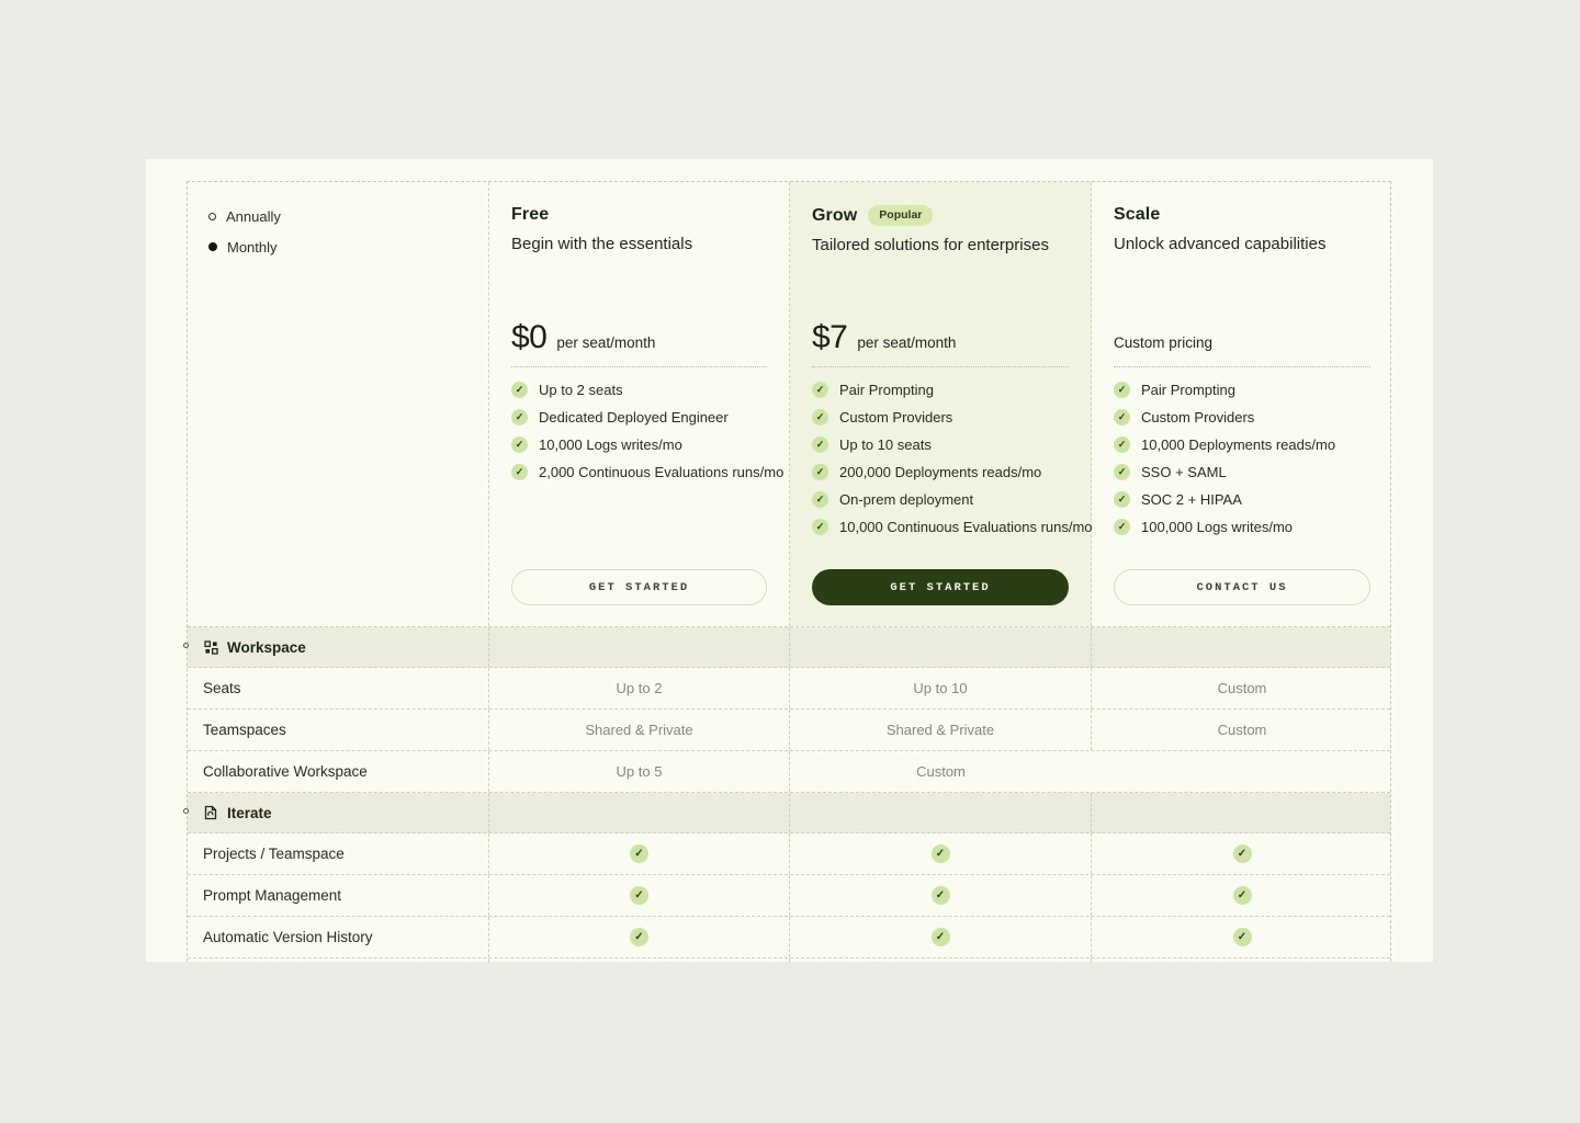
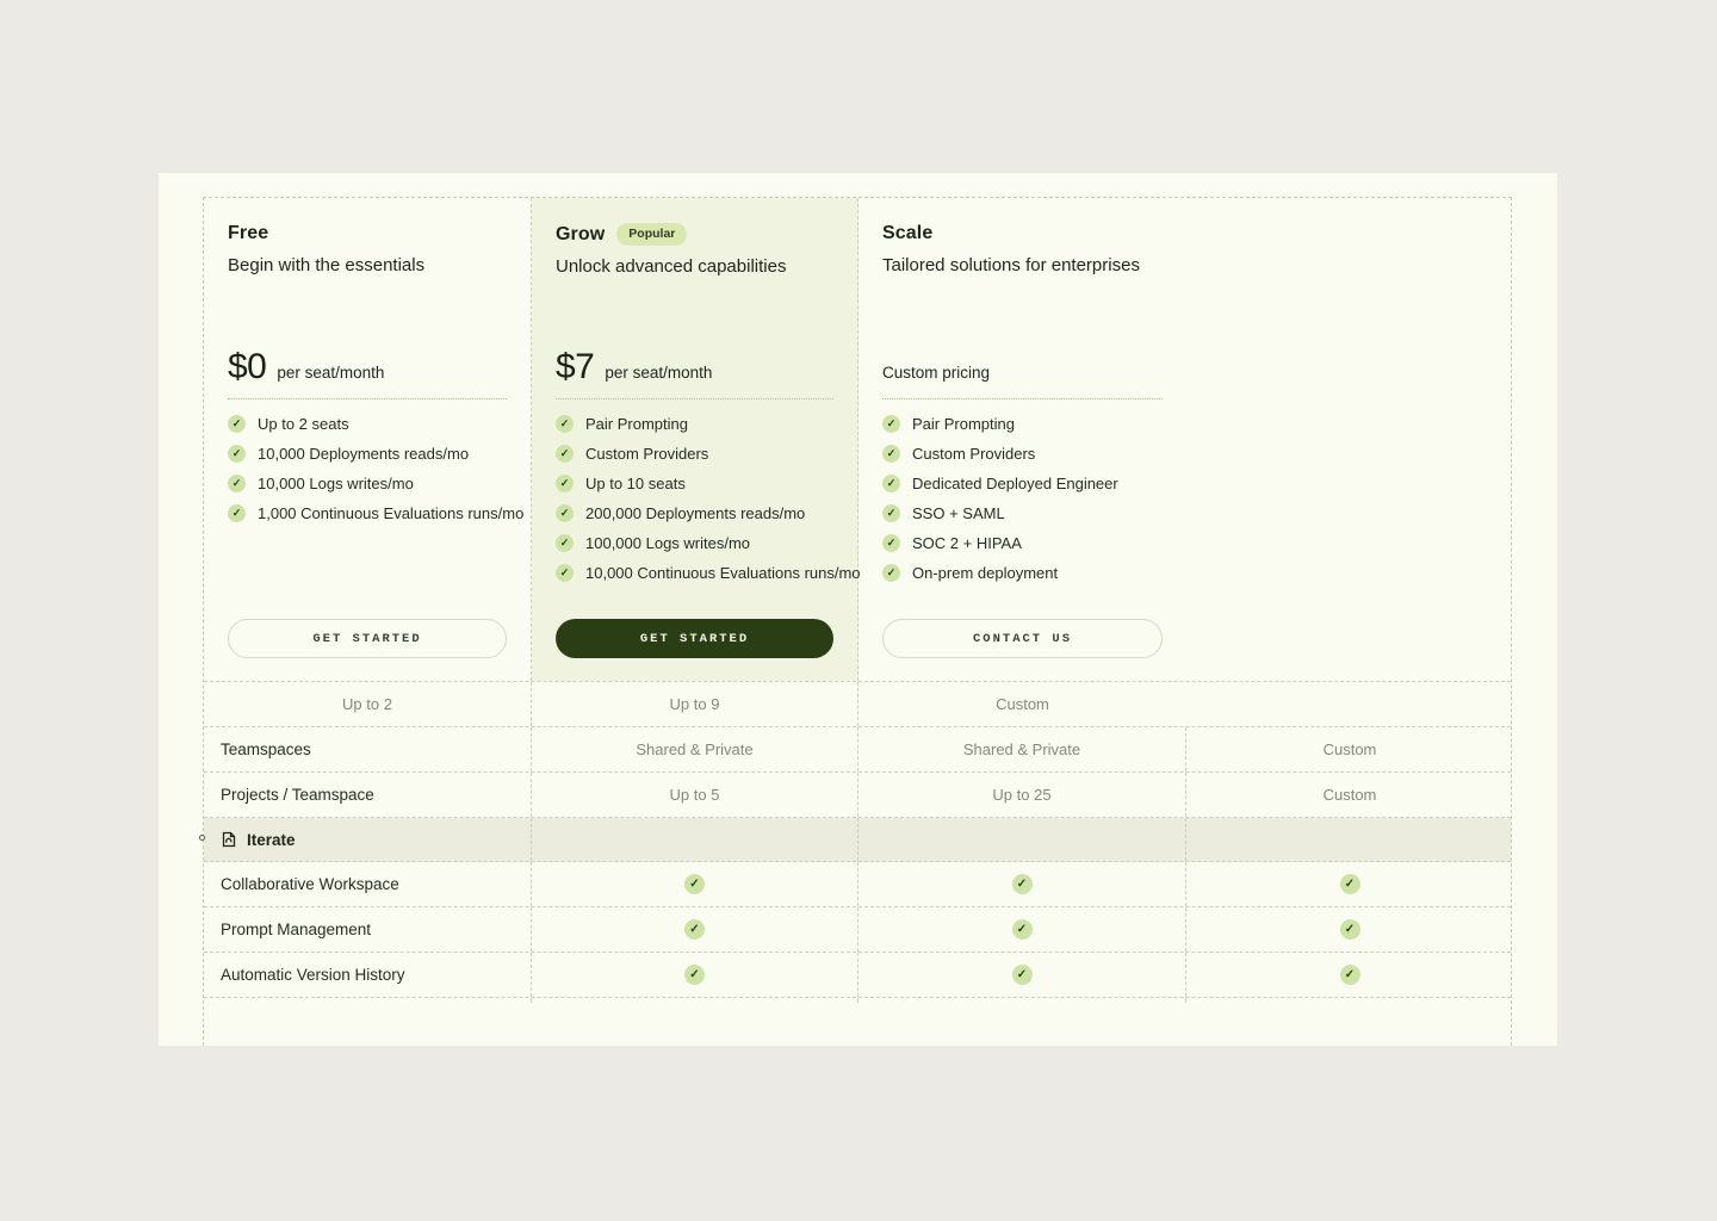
- Annually
- Monthly
  Free
  Begin with the essentials
  $0
  per seat/month
  ✓
  Up to 2 seats
  ✓
- Dedicated Deployed Engineer
+ 10,000 Deployments reads/mo
  ✓
  10,000 Logs writes/mo
  ✓
- 2,000 Continuous Evaluations runs/mo
+ 1,000 Continuous Evaluations runs/mo
  GET STARTED
  Grow
  Popular
- Tailored solutions for enterprises
+ Unlock advanced capabilities
  $7
  per seat/month
  ✓
  Pair Prompting
  ✓
  Custom Providers
  ✓
  Up to 10 seats
  ✓
  200,000 Deployments reads/mo
  ✓
- On-prem deployment
+ 100,000 Logs writes/mo
  ✓
  10,000 Continuous Evaluations runs/mo
  GET STARTED
  Scale
- Unlock advanced capabilities
+ Tailored solutions for enterprises
  Custom pricing
  ✓
  Pair Prompting
  ✓
  Custom Providers
  ✓
- 10,000 Deployments reads/mo
+ Dedicated Deployed Engineer
  ✓
  SSO + SAML
  ✓
  SOC 2 + HIPAA
  ✓
- 100,000 Logs writes/mo
+ On-prem deployment
  CONTACT US
- Workspace
- Seats
  Up to 2
- Up to 10
+ Up to 9
  Custom
  Teamspaces
  Shared & Private
  Shared & Private
  Custom
- Collaborative Workspace
+ Projects / Teamspace
  Up to 5
+ Up to 25
  Custom
  Iterate
- Projects / Teamspace
+ Collaborative Workspace
  ✓
  ✓
  ✓
  Prompt Management
  ✓
  ✓
  ✓
  Automatic Version History
  ✓
  ✓
  ✓
